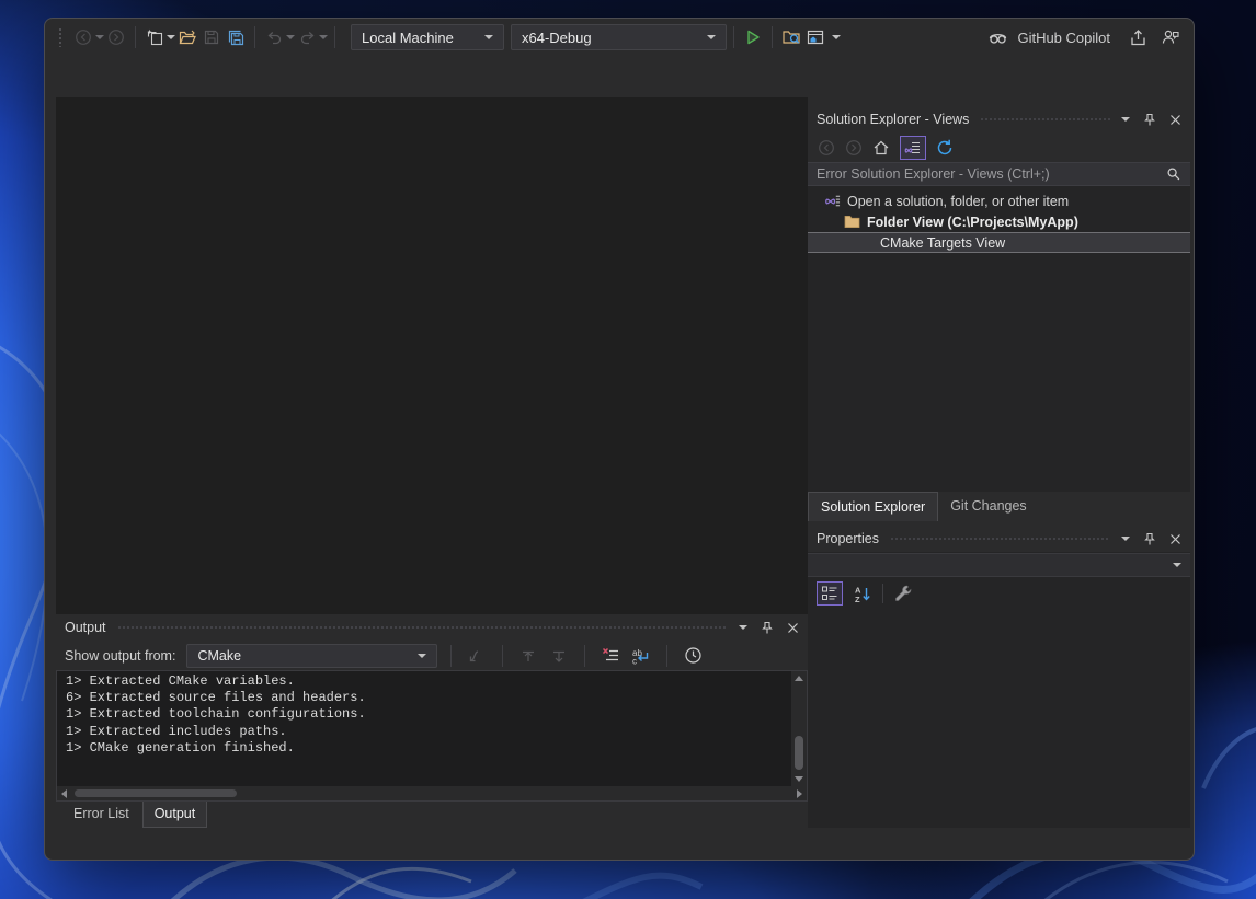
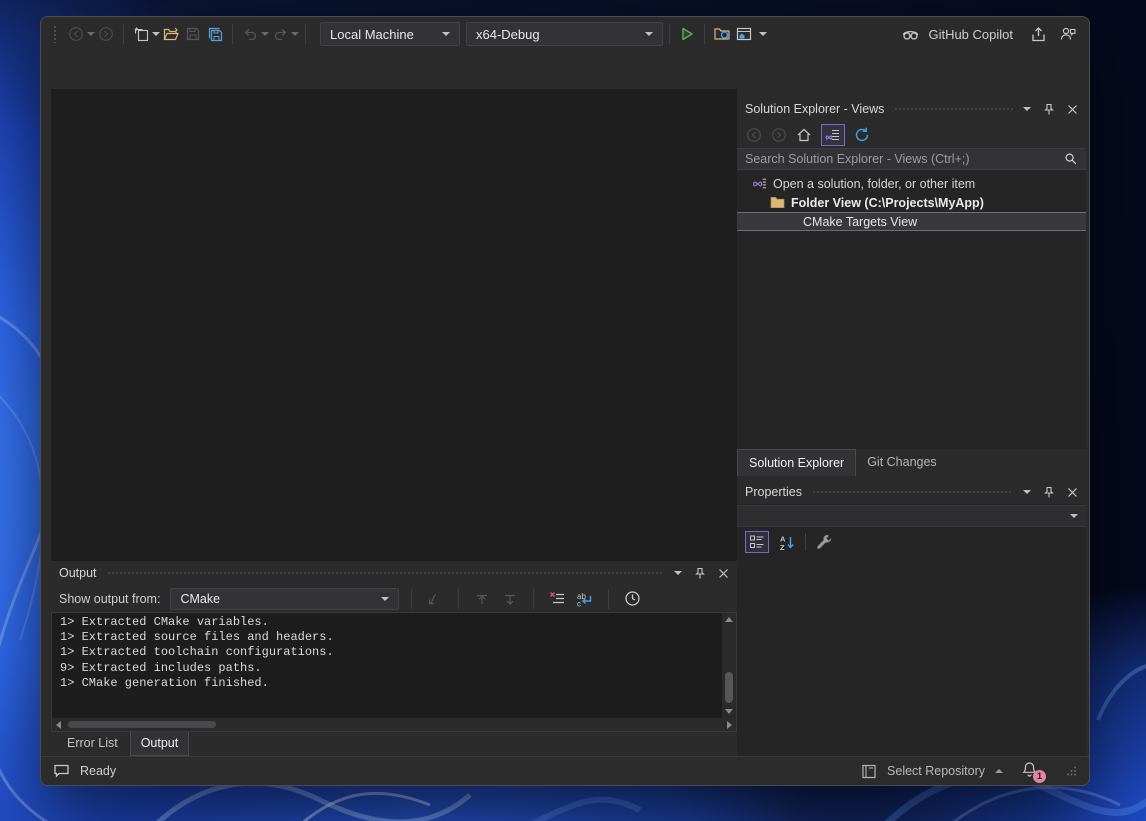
  Local Machine
  x64-Debug
  GitHub Copilot
  Output
  Show output from:
  CMake
  ab
  c
  1> Extracted CMake variables.
- 6> Extracted source files and headers.
+ 1> Extracted source files and headers.
  1> Extracted toolchain configurations.
- 1> Extracted includes paths.
+ 9> Extracted includes paths.
  1> CMake generation finished.
  Error List
  Output
  Solution Explorer - Views
- Error Solution Explorer - Views (Ctrl+;)
+ Search Solution Explorer - Views (Ctrl+;)
  Open a solution, folder, or other item
  Folder View (C:\Projects\MyApp)
  CMake Targets View
  Solution Explorer
  Git Changes
  Properties
  A
  Z
+ Ready
+ Select Repository
+ 1
